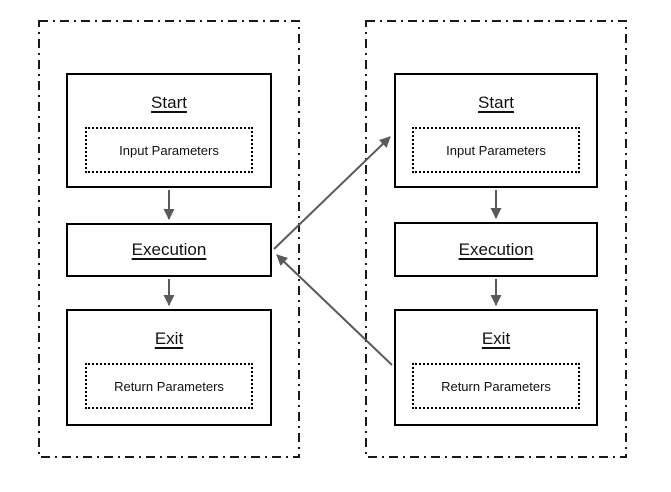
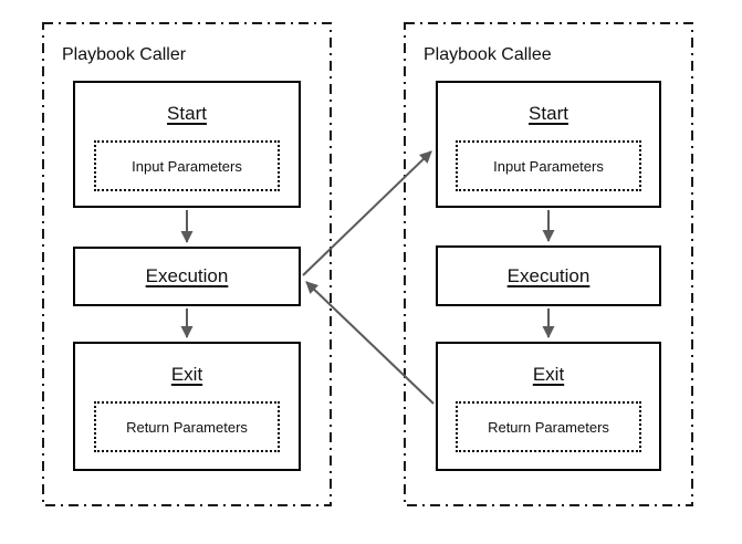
+ Playbook Caller
+ Playbook Callee
  Start
  Input Parameters
  Execution
  Exit
  Return Parameters
  Start
  Input Parameters
  Execution
  Exit
  Return Parameters
